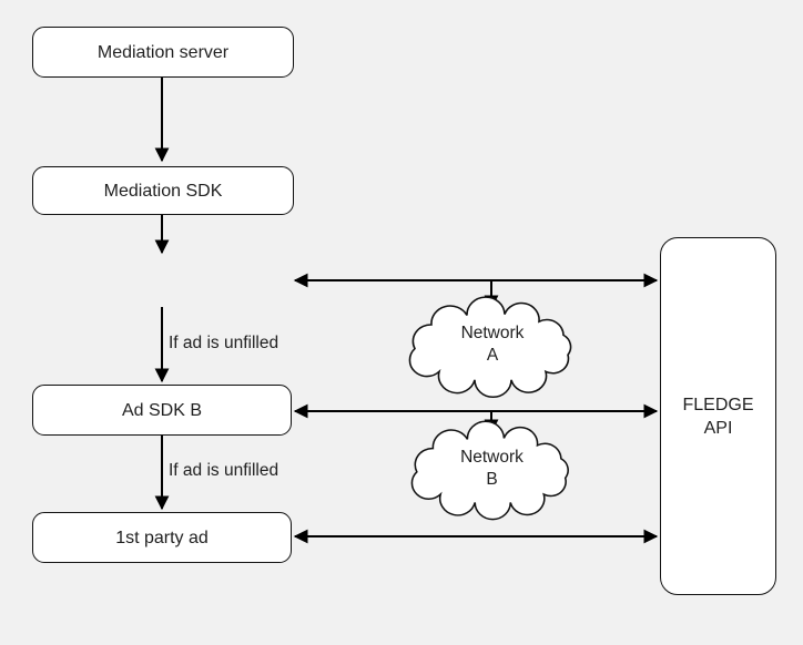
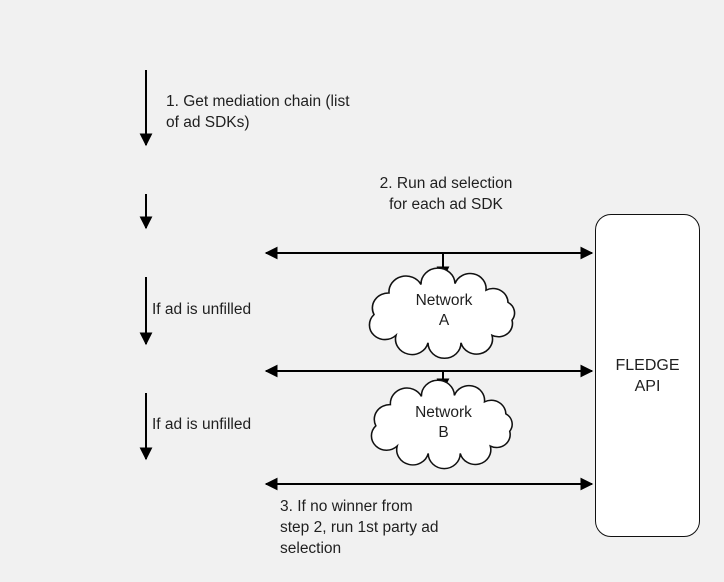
- Mediation server
- Mediation SDK
- Ad SDK B
- 1st party ad
  FLEDGE
  API
  Network
  A
  Network
  B
+ 1. Get mediation chain (list
+ of ad SDKs)
+ 2. Run ad selection
+ for each ad SDK
+ 3. If no winner from
+ step 2, run 1st party ad
+ selection
  If ad is unfilled
  If ad is unfilled
